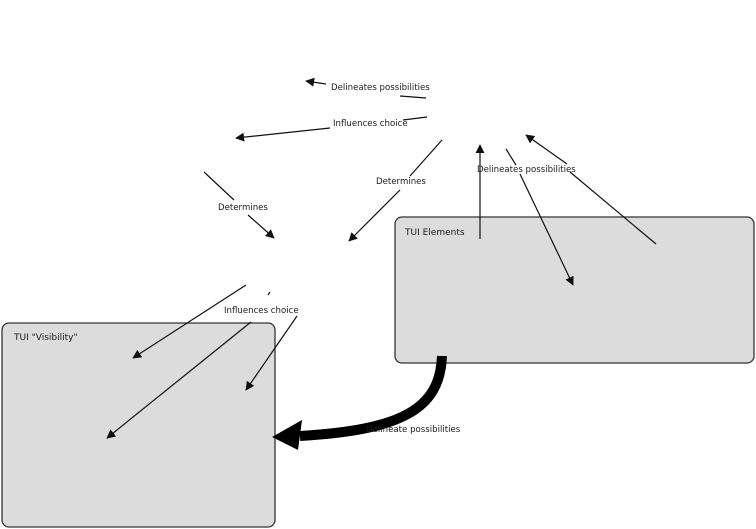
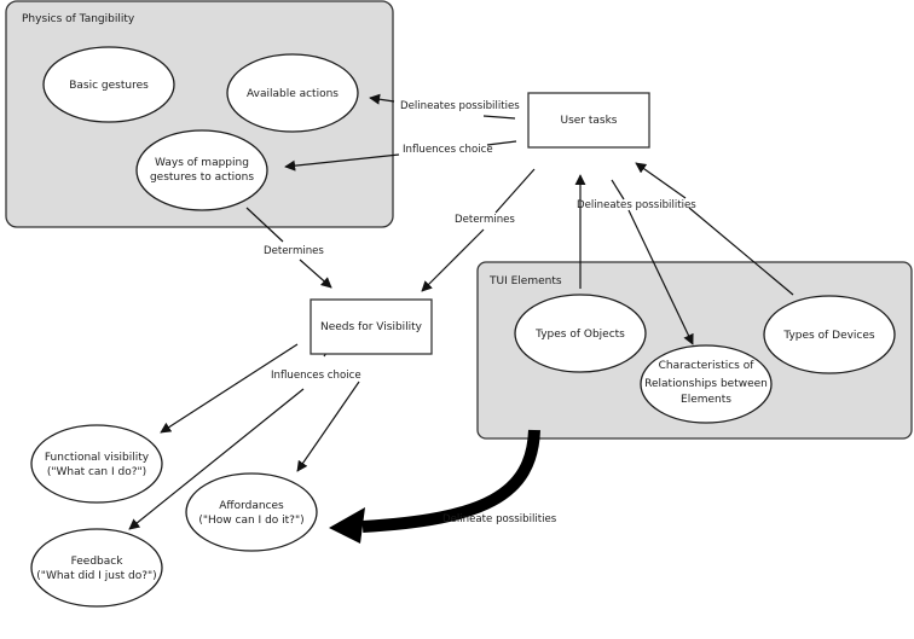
+ Physics of Tangibility
  TUI Elements
- TUI "Visibility"
  Delineates possibilities
  Influences choice
  Determines
  Determines
  Delineates possibilities
  Influences choice
  Delineate possibilities
+ Basic gestures
+ Available actions
+ Ways of mapping
+ gestures to actions
+ User tasks
+ Needs for Visibility
+ Types of Objects
+ Characteristics of
+ Relationships between
+ Elements
+ Types of Devices
+ Functional visibility
+ ("What can I do?")
+ Affordances
+ ("How can I do it?")
+ Feedback
+ ("What did I just do?")
